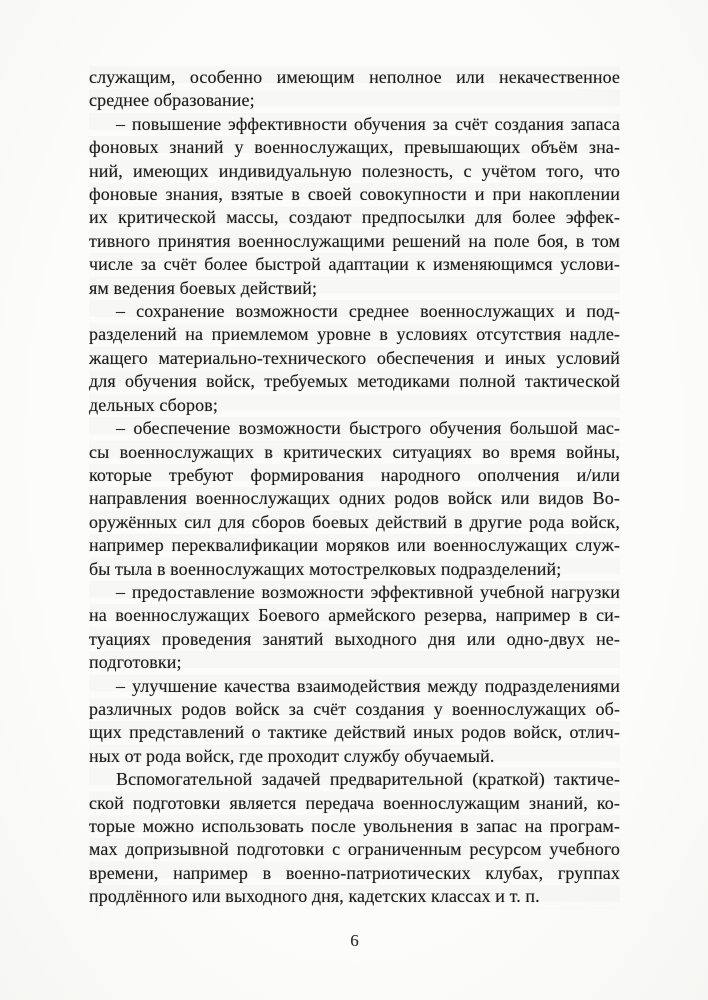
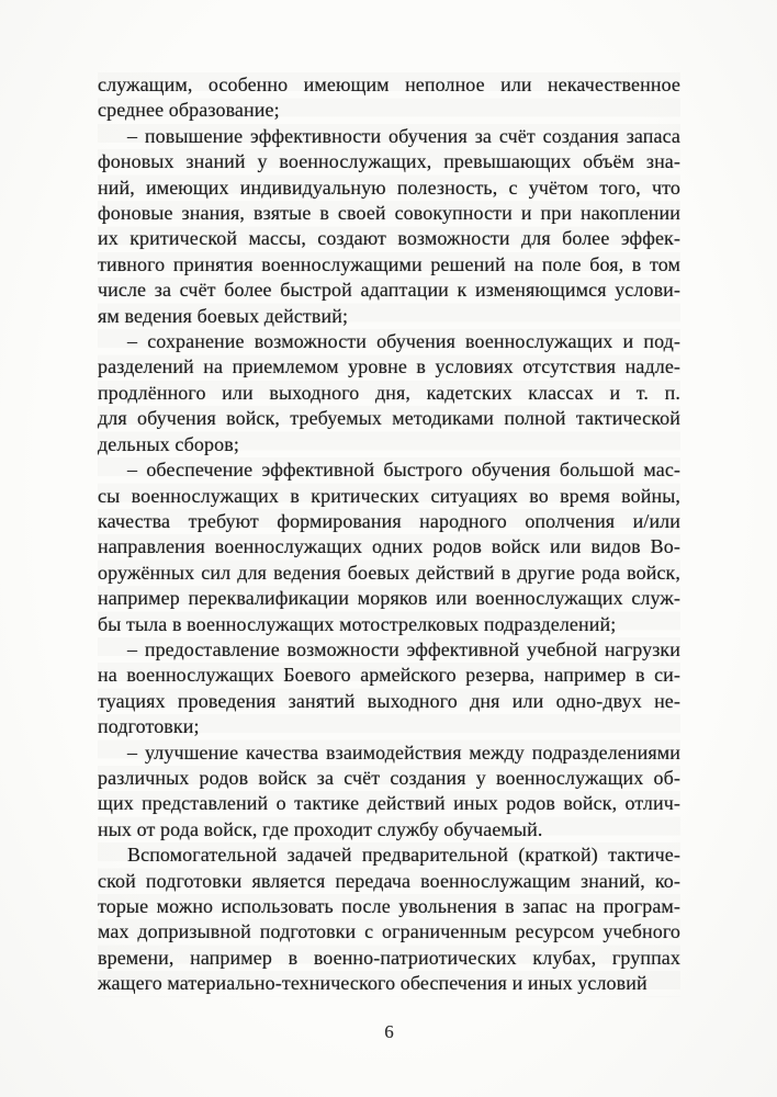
  служащим, особенно имеющим неполное или некачественное
  среднее образование;
  – повышение эффективности обучения за счёт создания запаса
  фоновых знаний у военнослужащих, превышающих объём зна-
  ний, имеющих индивидуальную полезность, с учётом того, что
  фоновые знания, взятые в своей совокупности и при накоплении
- их критической массы, создают предпосылки для более эффек-
+ их критической массы, создают возможности для более эффек-
  тивного принятия военнослужащими решений на поле боя, в том
  числе за счёт более быстрой адаптации к изменяющимся услови-
  ям ведения боевых действий;
- – сохранение возможности среднее военнослужащих и под-
+ – сохранение возможности обучения военнослужащих и под-
  разделений на приемлемом уровне в условиях отсутствия надле-
- жащего материально-технического обеспечения и иных условий
+ продлённого или выходного дня, кадетских классах и т. п.
  для обучения войск, требуемых методиками полной тактической
  дельных сборов;
- – обеспечение возможности быстрого обучения большой мас-
+ – обеспечение эффективной быстрого обучения большой мас-
  сы военнослужащих в критических ситуациях во время войны,
- которые требуют формирования народного ополчения и/или
+ качества требуют формирования народного ополчения и/или
  направления военнослужащих одних родов войск или видов Во-
- оружённых сил для сборов боевых действий в другие рода войск,
+ оружённых сил для ведения боевых действий в другие рода войск,
  например переквалификации моряков или военнослужащих служ-
  бы тыла в военнослужащих мотострелковых подразделений;
  – предоставление возможности эффективной учебной нагрузки
  на военнослужащих Боевого армейского резерва, например в си-
  туациях проведения занятий выходного дня или одно-двух не-
  подготовки;
  – улучшение качества взаимодействия между подразделениями
  различных родов войск за счёт создания у военнослужащих об-
  щих представлений о тактике действий иных родов войск, отлич-
  ных от рода войск, где проходит службу обучаемый.
  Вспомогательной задачей предварительной (краткой) тактиче-
  ской подготовки является передача военнослужащим знаний, ко-
  торые можно использовать после увольнения в запас на програм-
  мах допризывной подготовки с ограниченным ресурсом учебного
  времени, например в военно-патриотических клубах, группах
- продлённого или выходного дня, кадетских классах и т. п.
+ жащего материально-технического обеспечения и иных условий
  6
